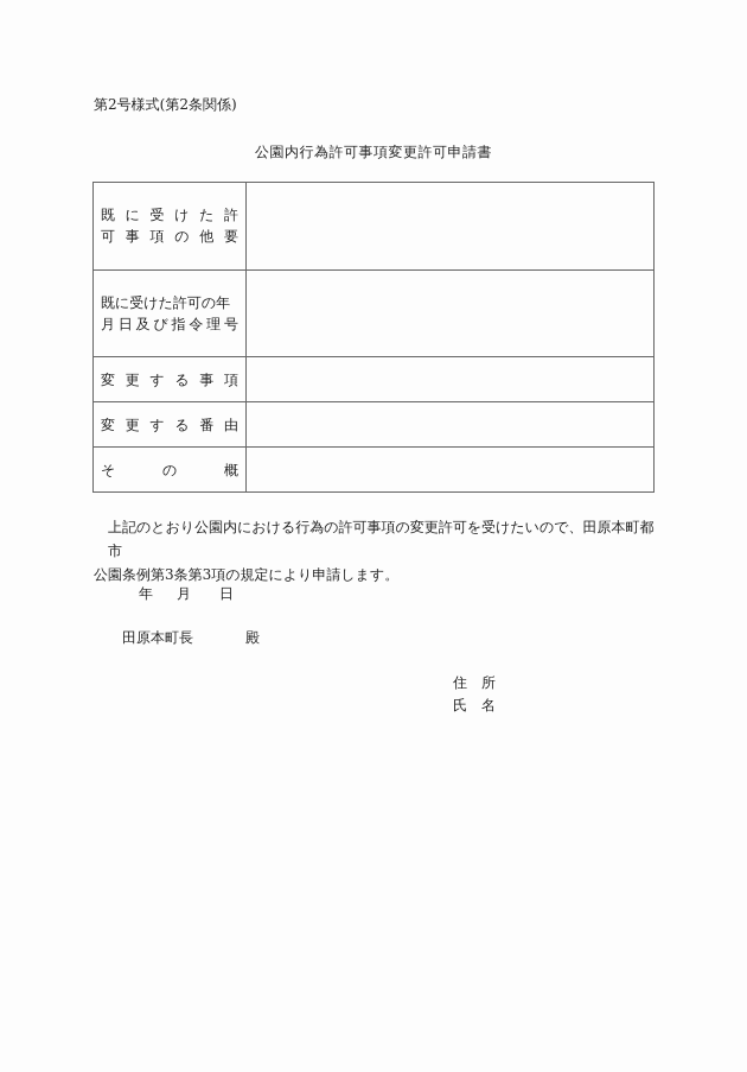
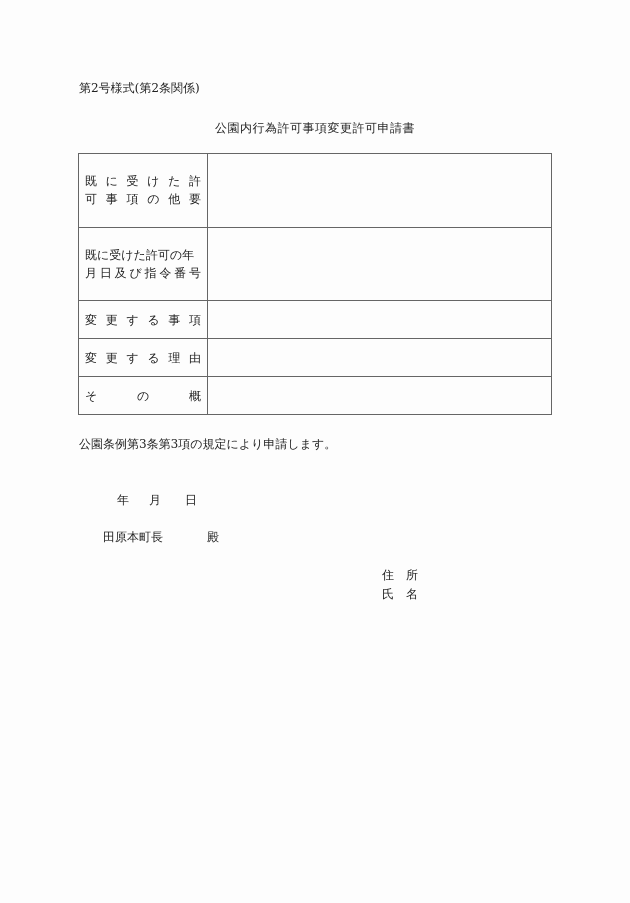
  第2号様式(第2条関係)
  公園内行為許可事項変更許可申請書
  既 に 受 け た 許 可 事 項 の 他 要
- 既に受けた許可の年 月 日 及 び 指 令 理 号
+ 既に受けた許可の年 月 日 及 び 指 令 番 号
  変 更 す る 事 項
- 変 更 す る 番 由
+ 変 更 す る 理 由
  そ の 概
- 上記のとおり公園内における行為の許可事項の変更許可を受けたいので、田原本町都市
  公園条例第3条第3項の規定により申請します。
  年
  月
  日
  田原本町長
  殿
  住 所
  氏 名
